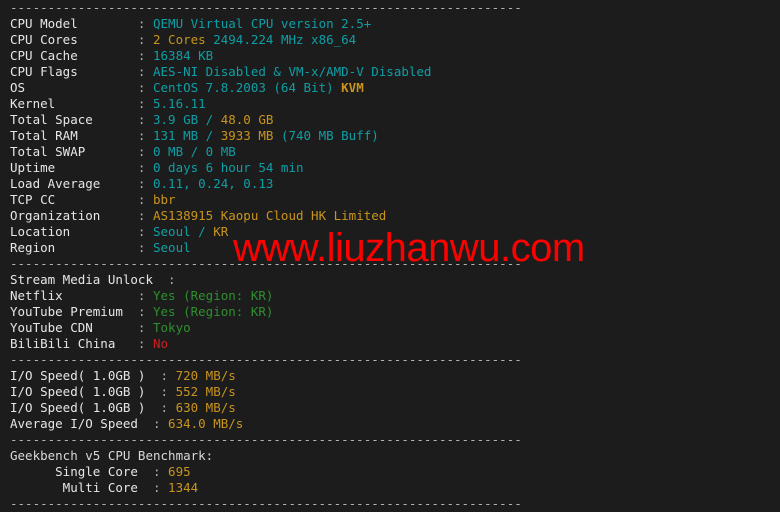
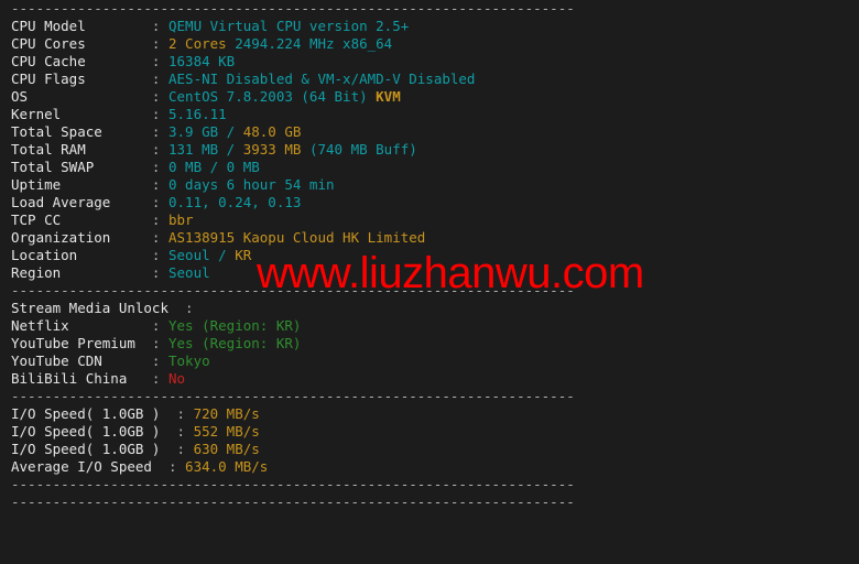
  --------------------------------------------------------------------
  CPU Model : QEMU Virtual CPU version 2.5+
  CPU Cores : 2 Cores 2494.224 MHz x86_64
  CPU Cache : 16384 KB
  CPU Flags : AES-NI Disabled & VM-x/AMD-V Disabled
  OS : CentOS 7.8.2003 (64 Bit) KVM
  Kernel : 5.16.11
  Total Space : 3.9 GB / 48.0 GB
  Total RAM : 131 MB / 3933 MB (740 MB Buff)
  Total SWAP : 0 MB / 0 MB
  Uptime : 0 days 6 hour 54 min
  Load Average : 0.11, 0.24, 0.13
  TCP CC : bbr
  Organization : AS138915 Kaopu Cloud HK Limited
  Location : Seoul / KR
  Region : Seoul
  --------------------------------------------------------------------
  Stream Media Unlock :
  Netflix : Yes (Region: KR)
  YouTube Premium : Yes (Region: KR)
  YouTube CDN : Tokyo
  BiliBili China : No
  --------------------------------------------------------------------
  I/O Speed( 1.0GB ) : 720 MB/s
  I/O Speed( 1.0GB ) : 552 MB/s
  I/O Speed( 1.0GB ) : 630 MB/s
  Average I/O Speed : 634.0 MB/s
  --------------------------------------------------------------------
- Geekbench v5 CPU Benchmark:
- Single Core : 695
- Multi Core : 1344
  --------------------------------------------------------------------
  www.liuzhanwu.com
